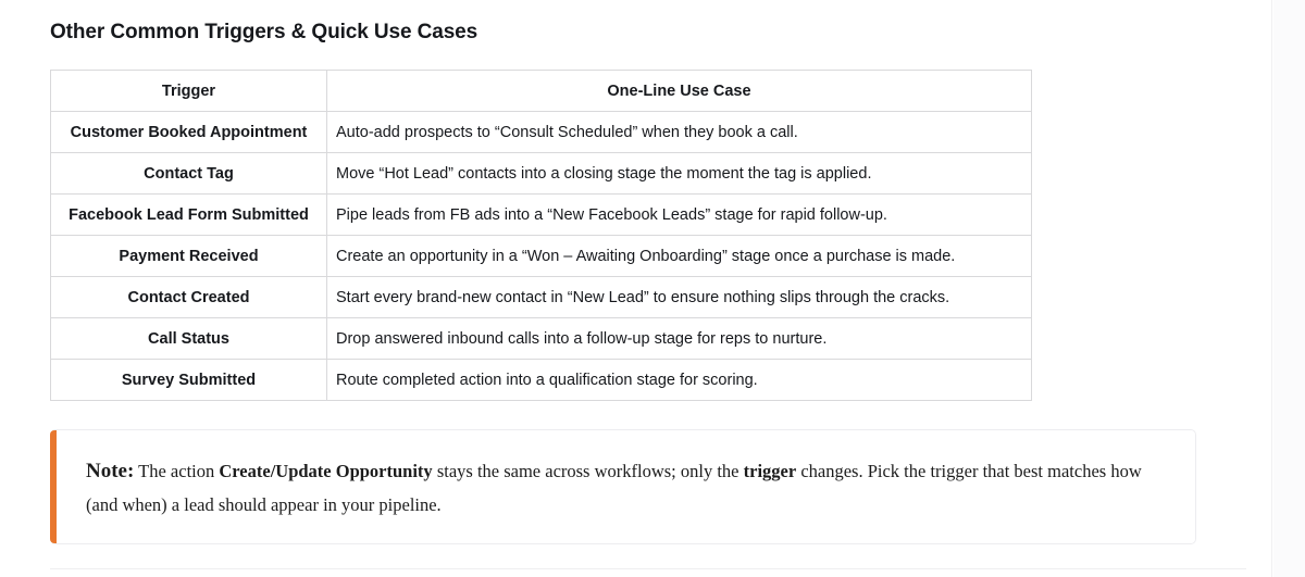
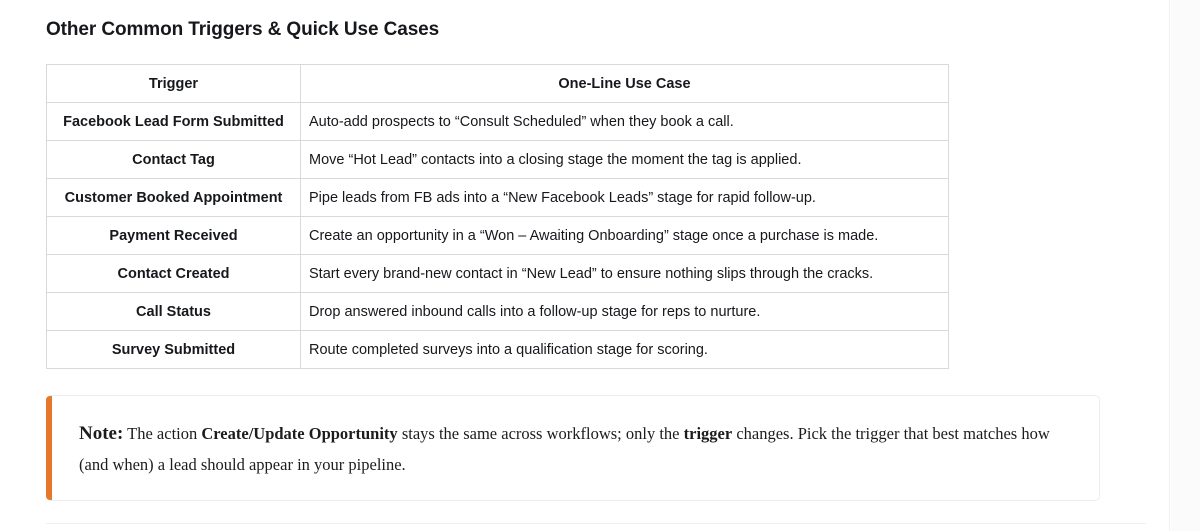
  Other Common Triggers & Quick Use Cases
  Trigger	One-Line Use Case
- Customer Booked Appointment	Auto-add prospects to “Consult Scheduled” when they book a call.
+ Facebook Lead Form Submitted	Auto-add prospects to “Consult Scheduled” when they book a call.
  Contact Tag	Move “Hot Lead” contacts into a closing stage the moment the tag is applied.
- Facebook Lead Form Submitted	Pipe leads from FB ads into a “New Facebook Leads” stage for rapid follow-up.
+ Customer Booked Appointment	Pipe leads from FB ads into a “New Facebook Leads” stage for rapid follow-up.
  Payment Received	Create an opportunity in a “Won – Awaiting Onboarding” stage once a purchase is made.
  Contact Created	Start every brand-new contact in “New Lead” to ensure nothing slips through the cracks.
  Call Status	Drop answered inbound calls into a follow-up stage for reps to nurture.
- Survey Submitted	Route completed action into a qualification stage for scoring.
+ Survey Submitted	Route completed surveys into a qualification stage for scoring.
  Note: The action Create/Update Opportunity stays the same across workflows; only the trigger changes. Pick the trigger that best matches how (and when) a lead should appear in your pipeline.
